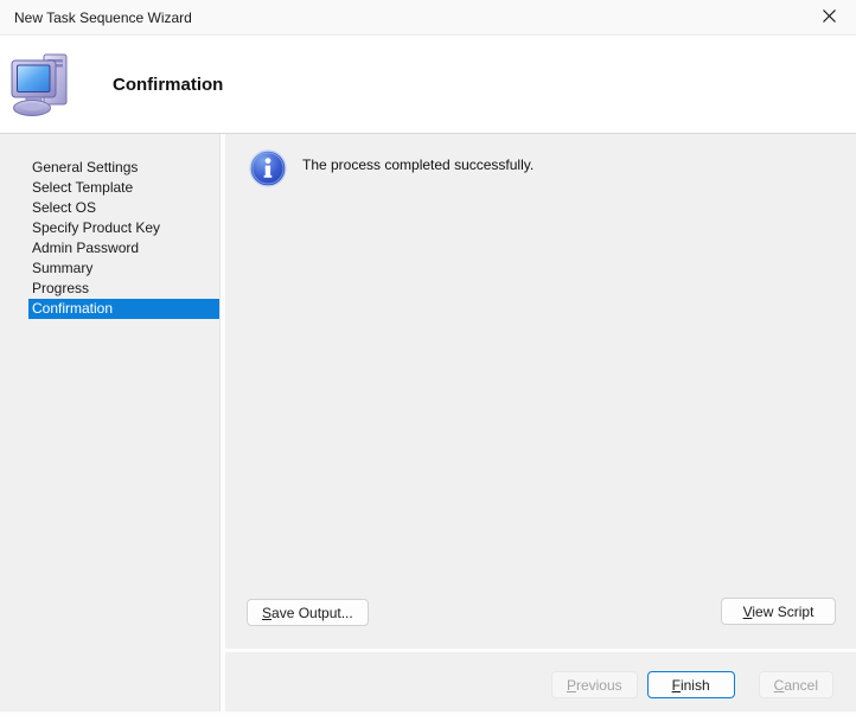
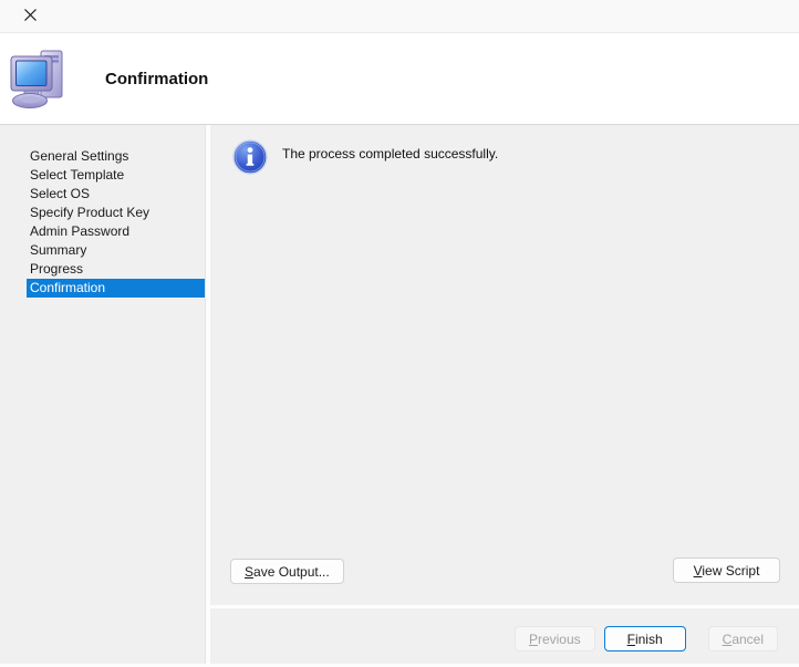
- New Task Sequence Wizard
  Confirmation
  General Settings
  Select Template
  Select OS
  Specify Product Key
  Admin Password
  Summary
  Progress
  Confirmation
  The process completed successfully.
  Save Output...
  View Script
  Previous
  Finish
  Cancel
